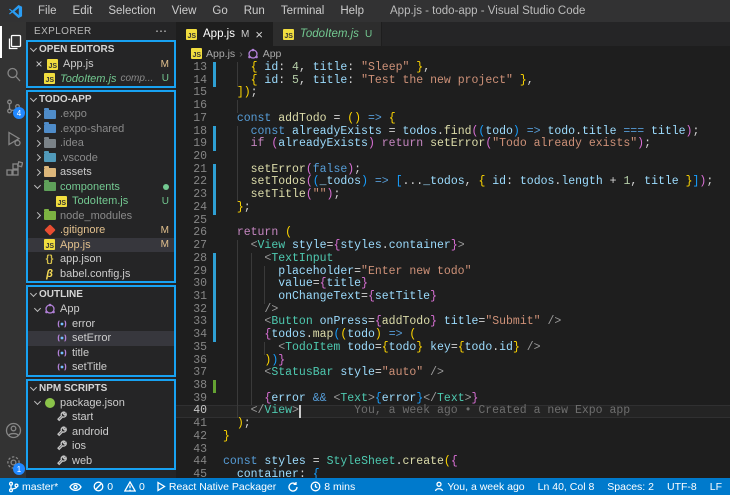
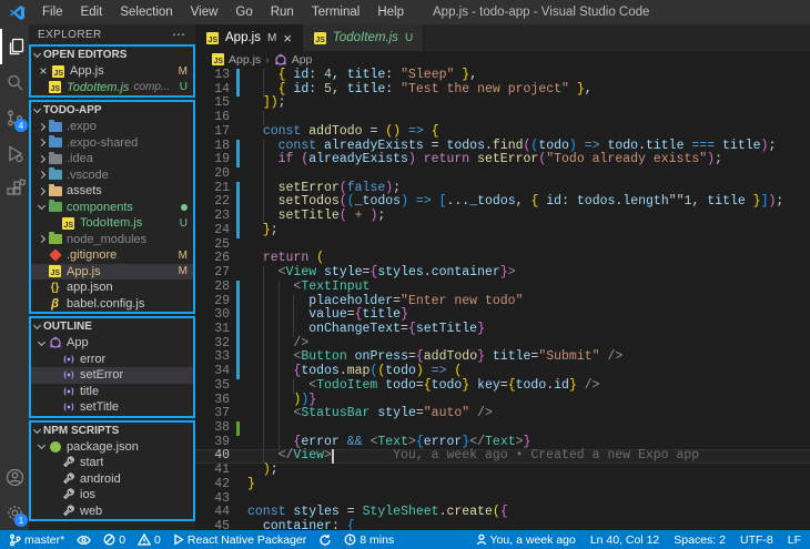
  File
  Edit
  Selection
  View
  Go
  Run
  Terminal
  Help
  App.js - todo-app - Visual Studio Code
  4
  1
  EXPLORER
  ⋯
  OPEN EDITORS
  ×
  App.js
  M
  TodoItem.js
  comp...
  U
  TODO-APP
  .expo
  .expo-shared
  .idea
  .vscode
  assets
  components
  TodoItem.js
  U
  node_modules
  .gitignore
  M
  App.js
  M
  {}
  app.json
  β
  babel.config.js
  OUTLINE
  App
  error
  setError
  title
  setTitle
  NPM SCRIPTS
  package.json
  start
  android
  ios
  web
  App.js
  M
  ×
  TodoItem.js
  U
  App.js
  ›
  App
  13
  { id: 4, title: "Sleep" },
  14
  { id: 5, title: "Test the new project" },
  15
  ]);
  16
  17
  const addTodo = () => {
  18
  const alreadyExists = todos.find((todo) => todo.title === title);
  19
  if (alreadyExists) return setError("Todo already exists");
  20
  21
  setError(false);
  22
- setTodos((_todos) => [..._todos, { id: todos.length + 1, title }]);
+ setTodos((_todos) => [..._todos, { id: todos.length""1, title }]);
  23
- setTitle("");
+ setTitle( + );
  24
  };
  25
  26
  return (
  27
  <View style={styles.container}>
  28
  <TextInput
  29
  placeholder="Enter new todo"
  30
  value={title}
  31
  onChangeText={setTitle}
  32
  />
  33
  <Button onPress={addTodo} title="Submit" />
  34
  {todos.map((todo) => (
  35
  <TodoItem todo={todo} key={todo.id} />
  36
  ))}
  37
  <StatusBar style="auto" />
  38
  39
  {error && <Text>{error}</Text>}
  40
  </View> You, a week ago • Created a new Expo app
  41
  );
  42
  }
  43
  44
  const styles = StyleSheet.create({
  45
  container: {
  master*
  0
  0
  React Native Packager
  8 mins
  You, a week ago
- Ln 40, Col 8
+ Ln 40, Col 12
  Spaces: 2
  UTF-8
  LF
